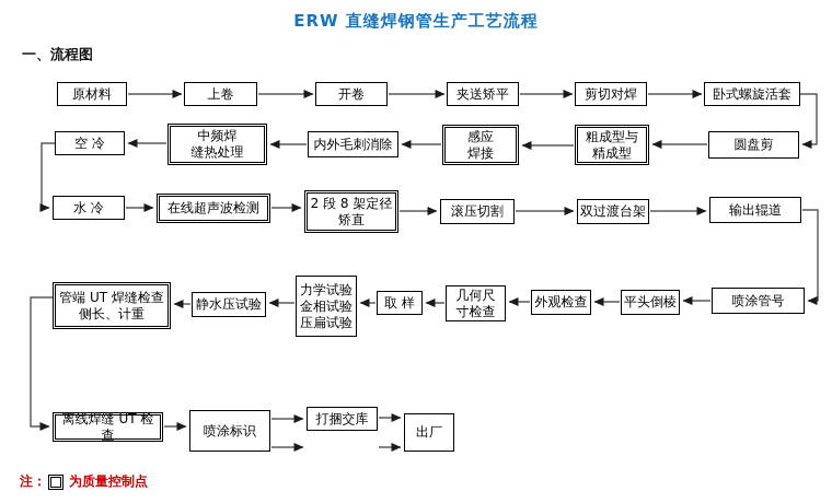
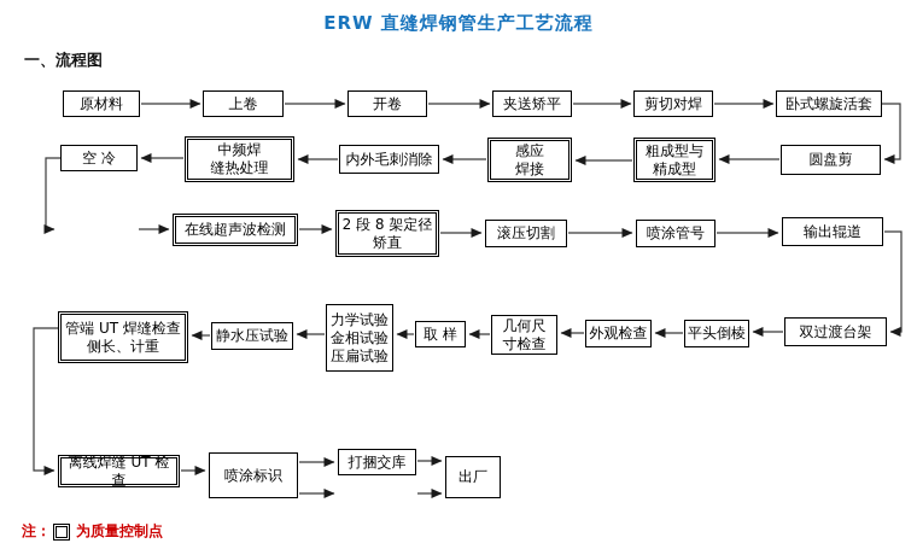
  ERW 直缝焊钢管生产工艺流程
  一、流程图
  原材料
  上卷
  开卷
  夹送矫平
  剪切对焊
  卧式螺旋活套
  圆盘剪
  粗成型与
  精成型
  感应
  焊接
  内外毛刺消除
  中频焊
  缝热处理
  空 冷
- 水 冷
  在线超声波检测
  2 段 8 架定径
  矫直
  滚压切割
- 双过渡台架
+ 喷涂管号
  输出辊道
- 喷涂管号
+ 双过渡台架
  平头倒棱
  外观检查
  几何尺
  寸检查
  取 样
  力学试验
  金相试验
  压扁试验
  静水压试验
  管端 UT 焊缝检查
  侧长、计重
  离线焊缝 UT 检查
  喷涂标识
  打捆交库
  出厂
  注：
  为质量控制点
